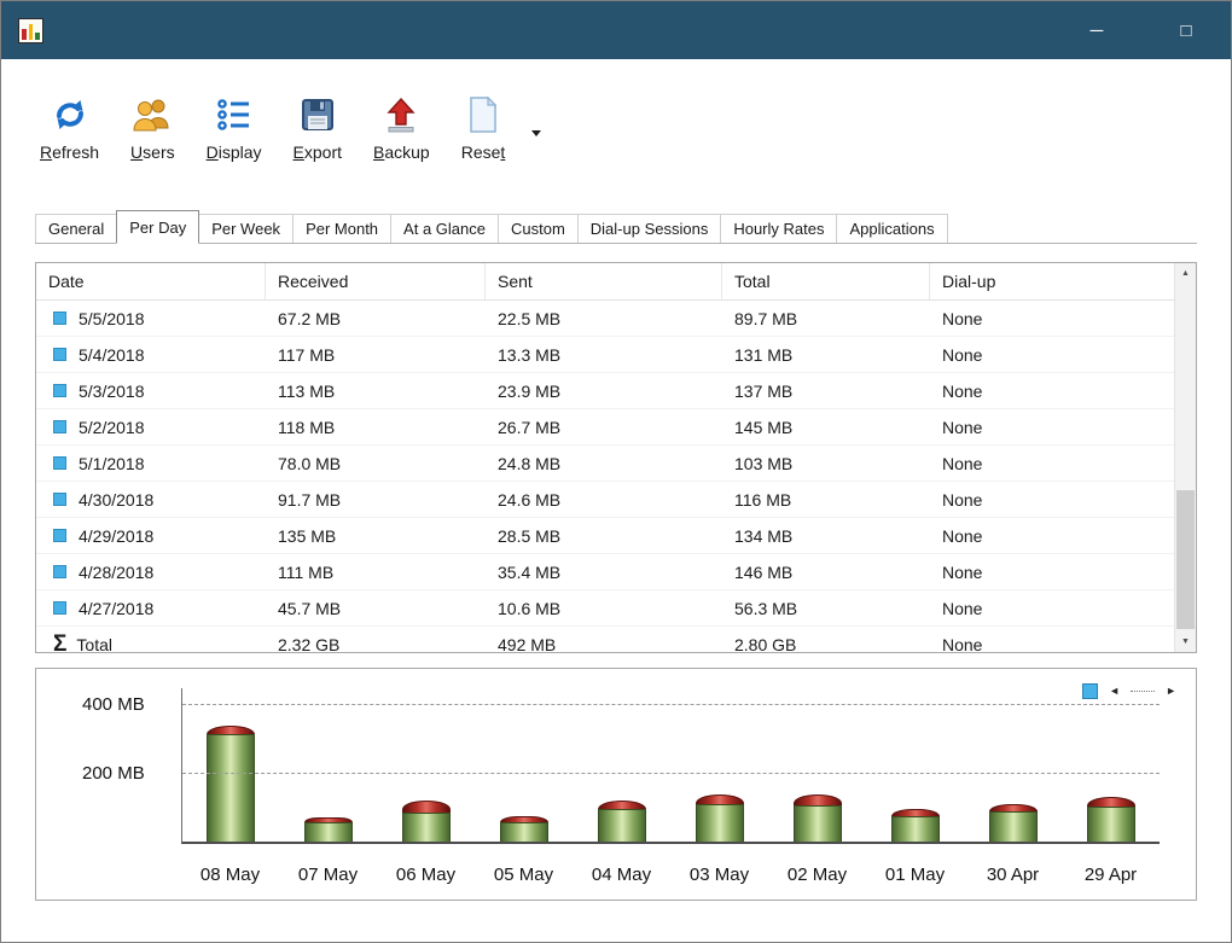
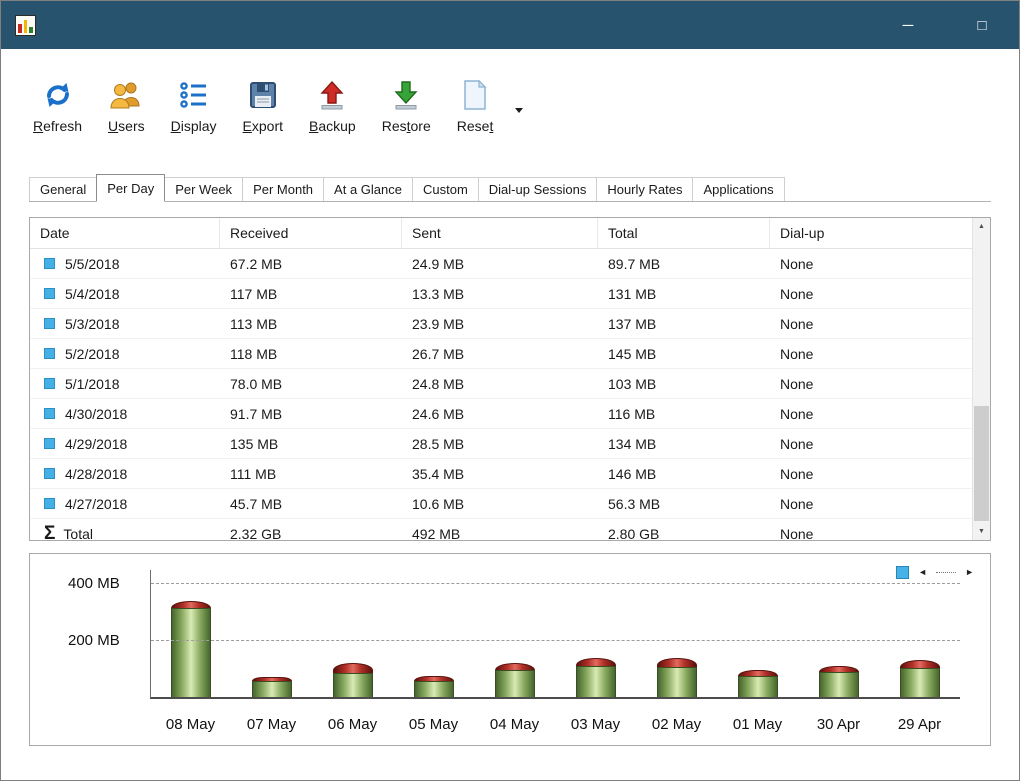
  ─
  □
  Refresh
  Users
  Display
  Export
  Backup
+ Restore
  Reset
  General
  Per Day
  Per Week
  Per Month
  At a Glance
  Custom
  Dial-up Sessions
  Hourly Rates
  Applications
  Date
  Received
  Sent
  Total
  Dial-up
  5/5/2018
  67.2 MB
- 22.5 MB
+ 24.9 MB
  89.7 MB
  None
  5/4/2018
  117 MB
  13.3 MB
  131 MB
  None
  5/3/2018
  113 MB
  23.9 MB
  137 MB
  None
  5/2/2018
  118 MB
  26.7 MB
  145 MB
  None
  5/1/2018
  78.0 MB
  24.8 MB
  103 MB
  None
  4/30/2018
  91.7 MB
  24.6 MB
  116 MB
  None
  4/29/2018
  135 MB
  28.5 MB
  134 MB
  None
  4/28/2018
  111 MB
  35.4 MB
  146 MB
  None
  4/27/2018
  45.7 MB
  10.6 MB
  56.3 MB
  None
  Σ
  Total
  2.32 GB
  492 MB
  2.80 GB
  None
  08 May
  07 May
  06 May
  05 May
  04 May
  03 May
  02 May
  01 May
  30 Apr
  29 Apr
  ◄
  ►
  400 MB
  200 MB
